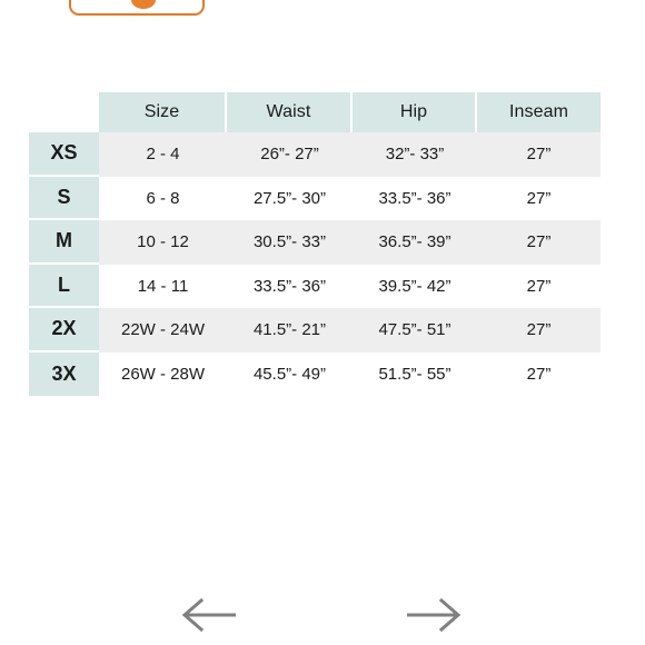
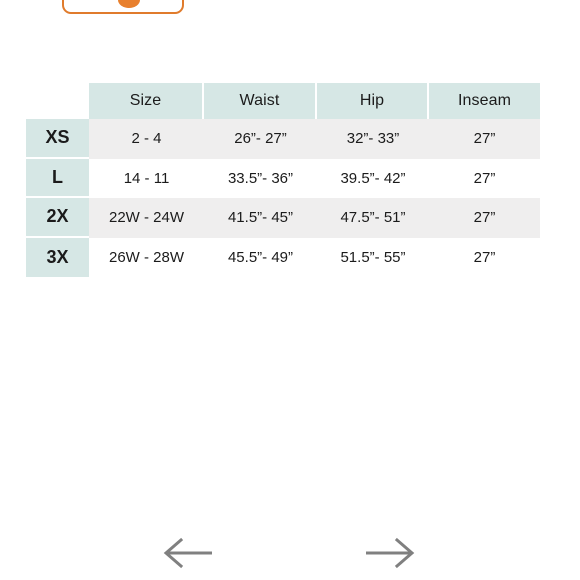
  	Size	Waist	Hip	Inseam
  XS	2 - 4	26”- 27”	32”- 33”	27”
- S	6 - 8	27.5”- 30”	33.5”- 36”	27”
- M	10 - 12	30.5”- 33”	36.5”- 39”	27”
  L	14 - 11	33.5”- 36”	39.5”- 42”	27”
- 2X	22W - 24W	41.5”- 21”	47.5”- 51”	27”
+ 2X	22W - 24W	41.5”- 45”	47.5”- 51”	27”
  3X	26W - 28W	45.5”- 49”	51.5”- 55”	27”
